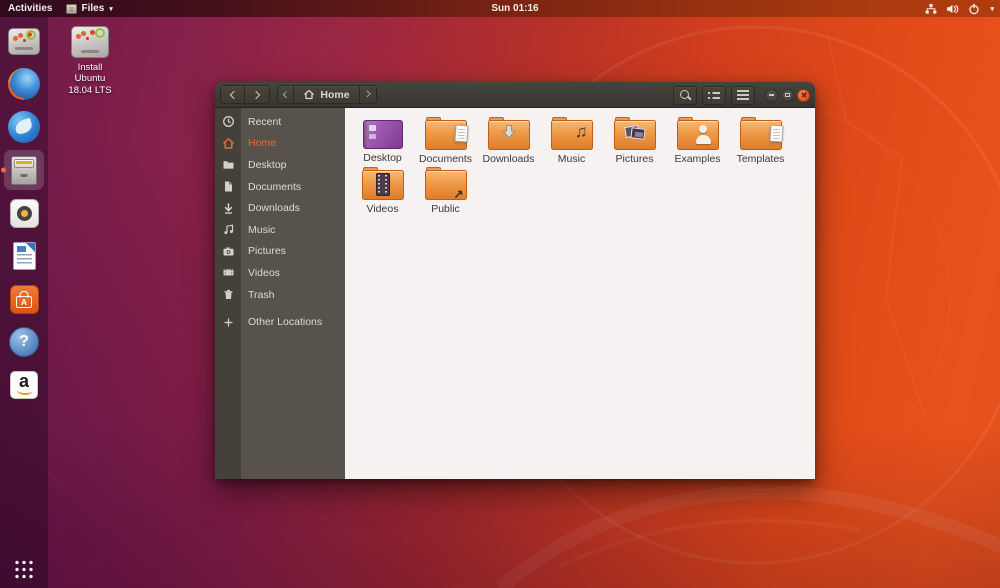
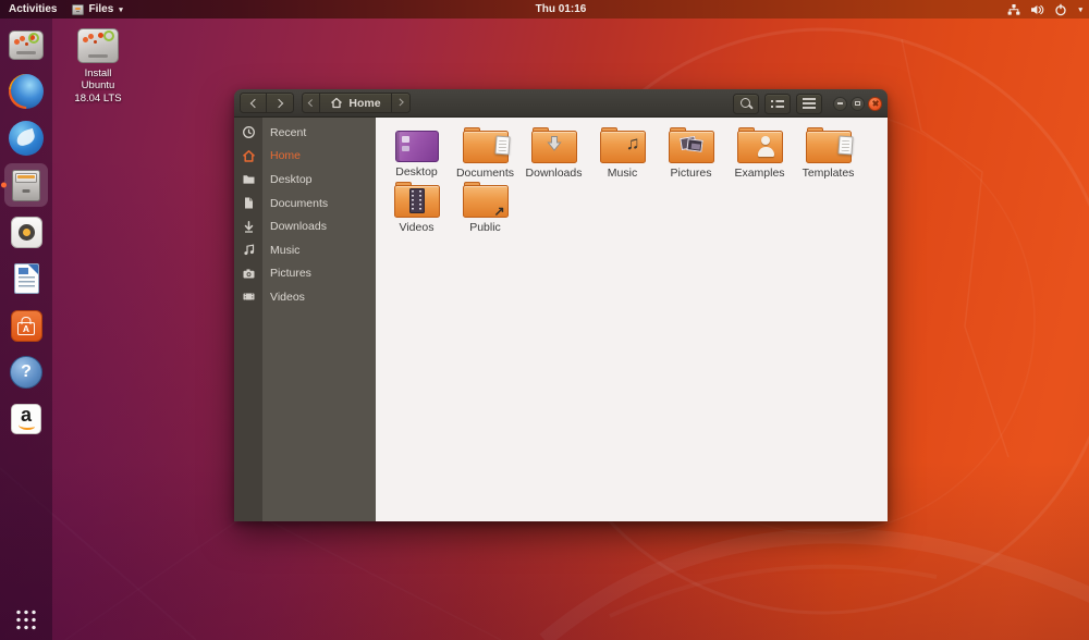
  Activities
  Files
- Sun 01:16
+ Thu 01:16
  A
  ?
  a
  Install
  Ubuntu
  18.04 LTS
  Home
  Recent
  Home
  Desktop
  Documents
  Downloads
  Music
  Pictures
  Videos
- Trash
- Other Locations
  Desktop
  Documents
  Downloads
  ♫
  Music
  Pictures
  Examples
  Templates
  Videos
  ↗
  Public
